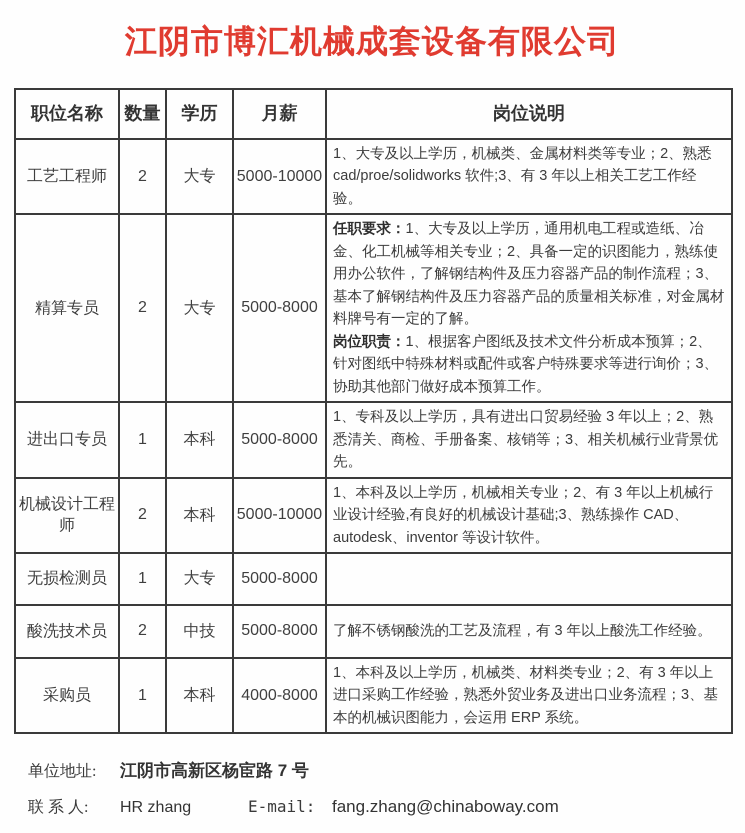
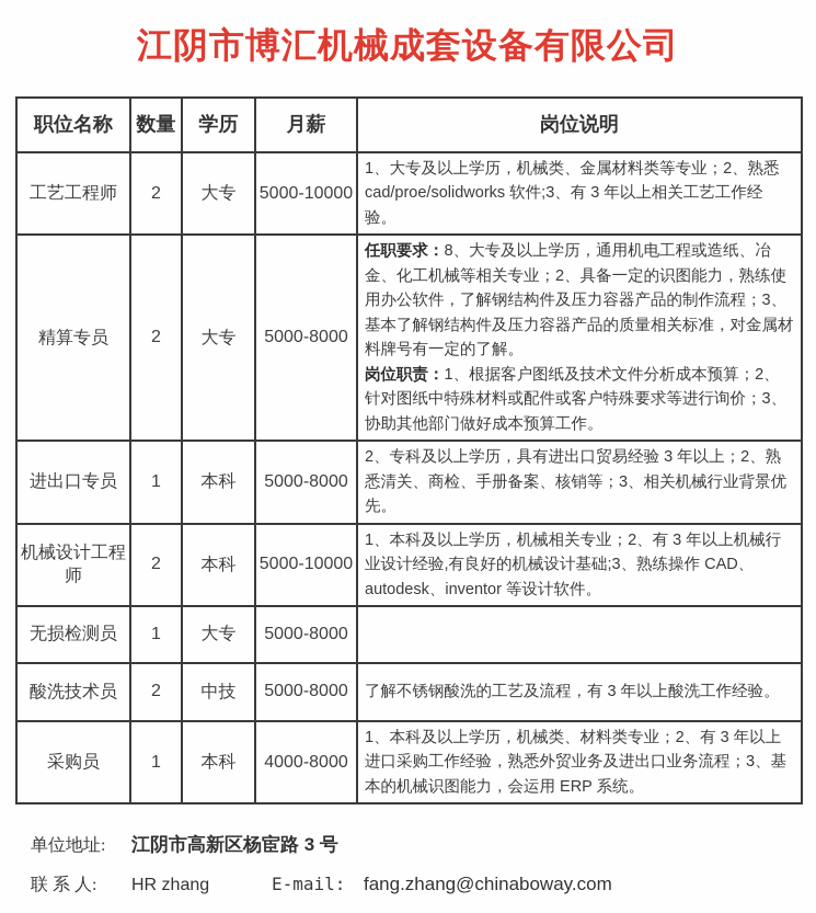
  江阴市博汇机械成套设备有限公司
  职位名称	数量	学历	月薪	岗位说明
  工艺工程师	2	大专	5000-10000	1、大专及以上学历，机械类、金属材料类等专业；2、熟悉cad/proe/solidworks 软件;3、有 3 年以上相关工艺工作经验。
- 精算专员	2	大专	5000-8000	任职要求：1、大专及以上学历，通用机电工程或造纸、冶金、化工机械等相关专业；2、具备一定的识图能力，熟练使用办公软件，了解钢结构件及压力容器产品的制作流程；3、基本了解钢结构件及压力容器产品的质量相关标准，对金属材料牌号有一定的了解。岗位职责：1、根据客户图纸及技术文件分析成本预算；2、针对图纸中特殊材料或配件或客户特殊要求等进行询价；3、协助其他部门做好成本预算工作。
+ 精算专员	2	大专	5000-8000	任职要求：8、大专及以上学历，通用机电工程或造纸、冶金、化工机械等相关专业；2、具备一定的识图能力，熟练使用办公软件，了解钢结构件及压力容器产品的制作流程；3、基本了解钢结构件及压力容器产品的质量相关标准，对金属材料牌号有一定的了解。岗位职责：1、根据客户图纸及技术文件分析成本预算；2、针对图纸中特殊材料或配件或客户特殊要求等进行询价；3、协助其他部门做好成本预算工作。
- 进出口专员	1	本科	5000-8000	1、专科及以上学历，具有进出口贸易经验 3 年以上；2、熟悉清关、商检、手册备案、核销等；3、相关机械行业背景优先。
+ 进出口专员	1	本科	5000-8000	2、专科及以上学历，具有进出口贸易经验 3 年以上；2、熟悉清关、商检、手册备案、核销等；3、相关机械行业背景优先。
  机械设计工程师	2	本科	5000-10000	1、本科及以上学历，机械相关专业；2、有 3 年以上机械行业设计经验,有良好的机械设计基础;3、熟练操作 CAD、autodesk、inventor 等设计软件。
  无损检测员	1	大专	5000-8000
  酸洗技术员	2	中技	5000-8000	了解不锈钢酸洗的工艺及流程，有 3 年以上酸洗工作经验。
  采购员	1	本科	4000-8000	1、本科及以上学历，机械类、材料类专业；2、有 3 年以上进口采购工作经验，熟悉外贸业务及进出口业务流程；3、基本的机械识图能力，会运用 ERP 系统。
  单位地址:
- 江阴市高新区杨宦路 7 号
+ 江阴市高新区杨宦路 3 号
  联 系 人:
  HR zhang
  E-mail:
  fang.zhang@chinaboway.com
